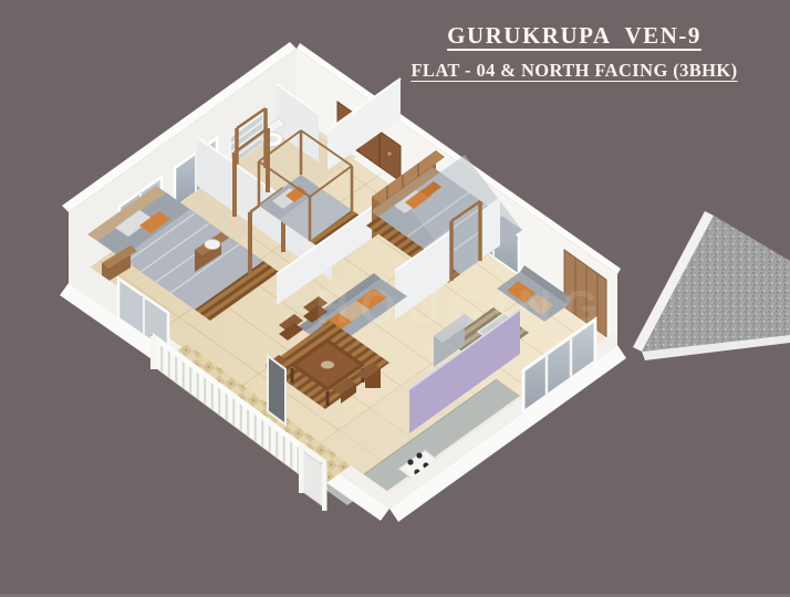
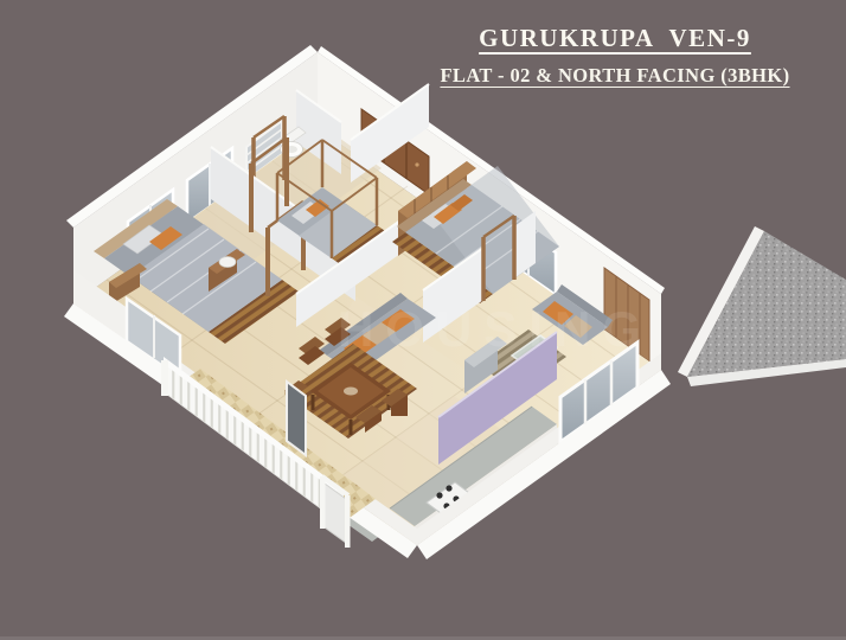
  GURUKRUPA VEN-9
- FLAT - 04 & NORTH FACING (3BHK)
+ FLAT - 02 & NORTH FACING (3BHK)
  HOUSING
